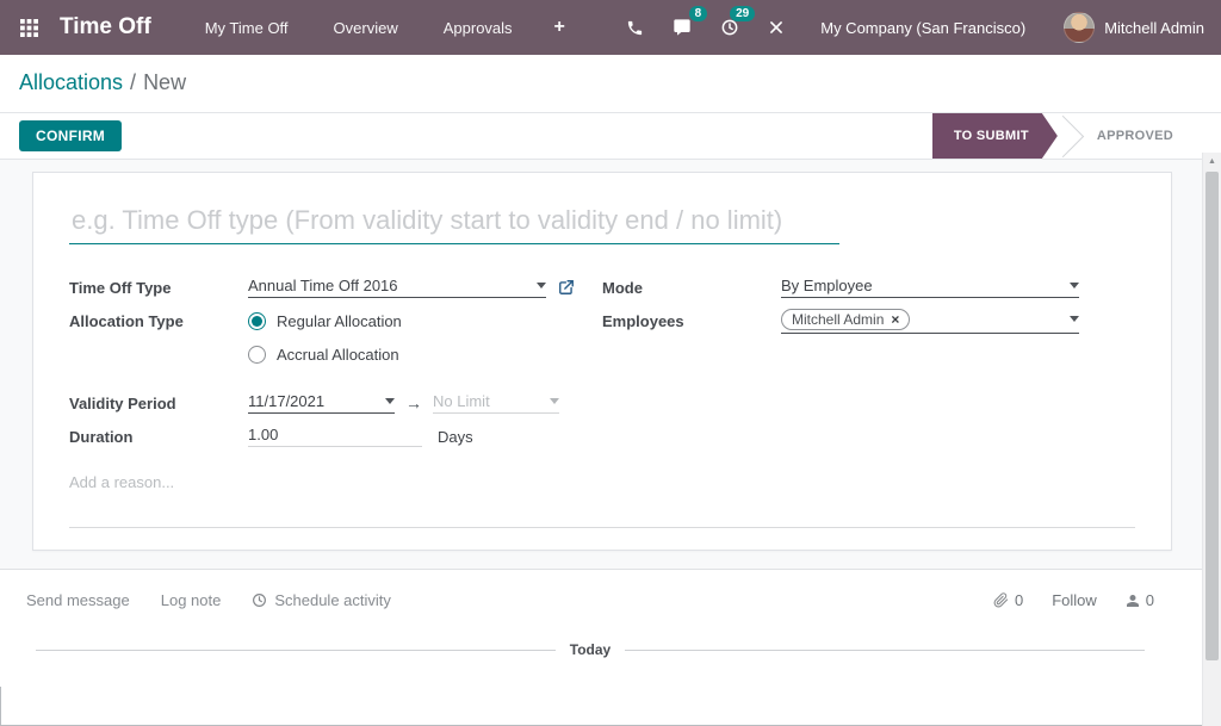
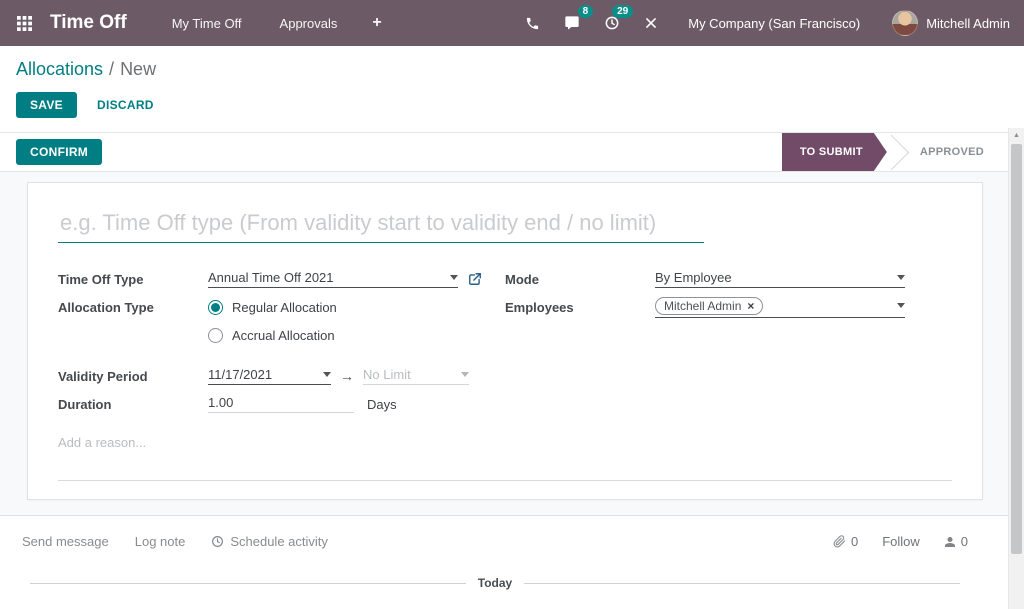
  Time Off
  My Time Off
- Overview
  Approvals
  +
  8
  29
  My Company (San Francisco)
  Mitchell Admin
  Allocations / New
+ SAVE
+ DISCARD
  CONFIRM
  TO SUBMIT
  APPROVED
  e.g. Time Off type (From validity start to validity end / no limit)
  Time Off Type
- Annual Time Off 2016
+ Annual Time Off 2021
  Allocation Type
  Regular Allocation
  Accrual Allocation
  Validity Period
  11/17/2021
  →
  No Limit
  Duration
  1.00
  Days
  Add a reason...
  Mode
  By Employee
  Employees
  Mitchell Admin
  ×
  Send message
  Log note
  Schedule activity
  0
  Follow
  0
  Today
